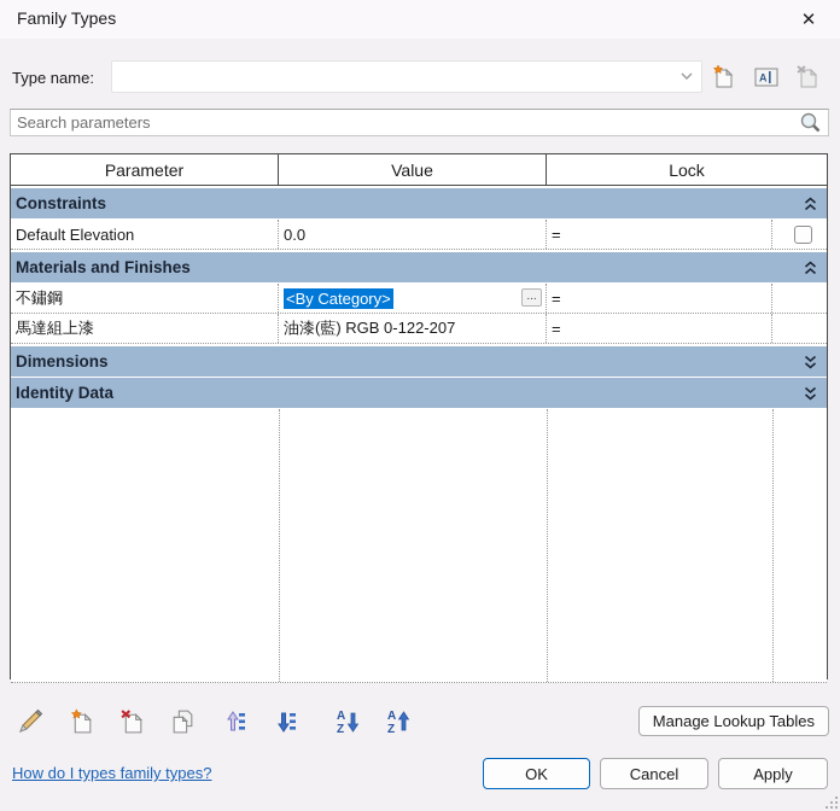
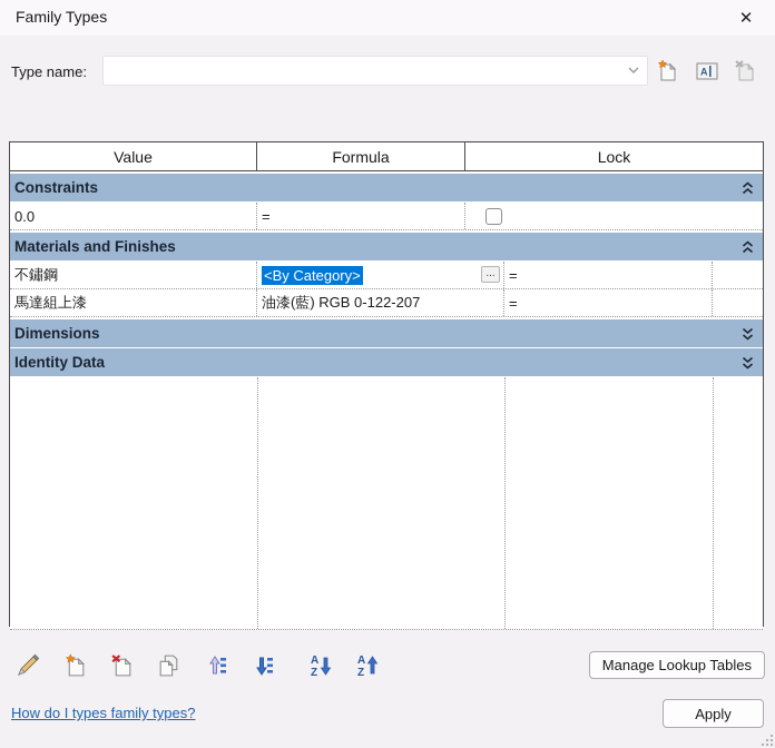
  Family Types
  ✕
  Type name:
  A
- Search parameters
- Parameter
  Value
+ Formula
  Lock
  Constraints
- Default Elevation
  0.0
  =
  Materials and Finishes
  不鏽鋼
  <By Category>
  ...
  =
  馬達組上漆
  油漆(藍) RGB 0-122-207
  =
  Dimensions
  Identity Data
  A
  Z
  A
  Z
  Manage Lookup Tables
  How do I types family types?
- OK
- Cancel
  Apply
